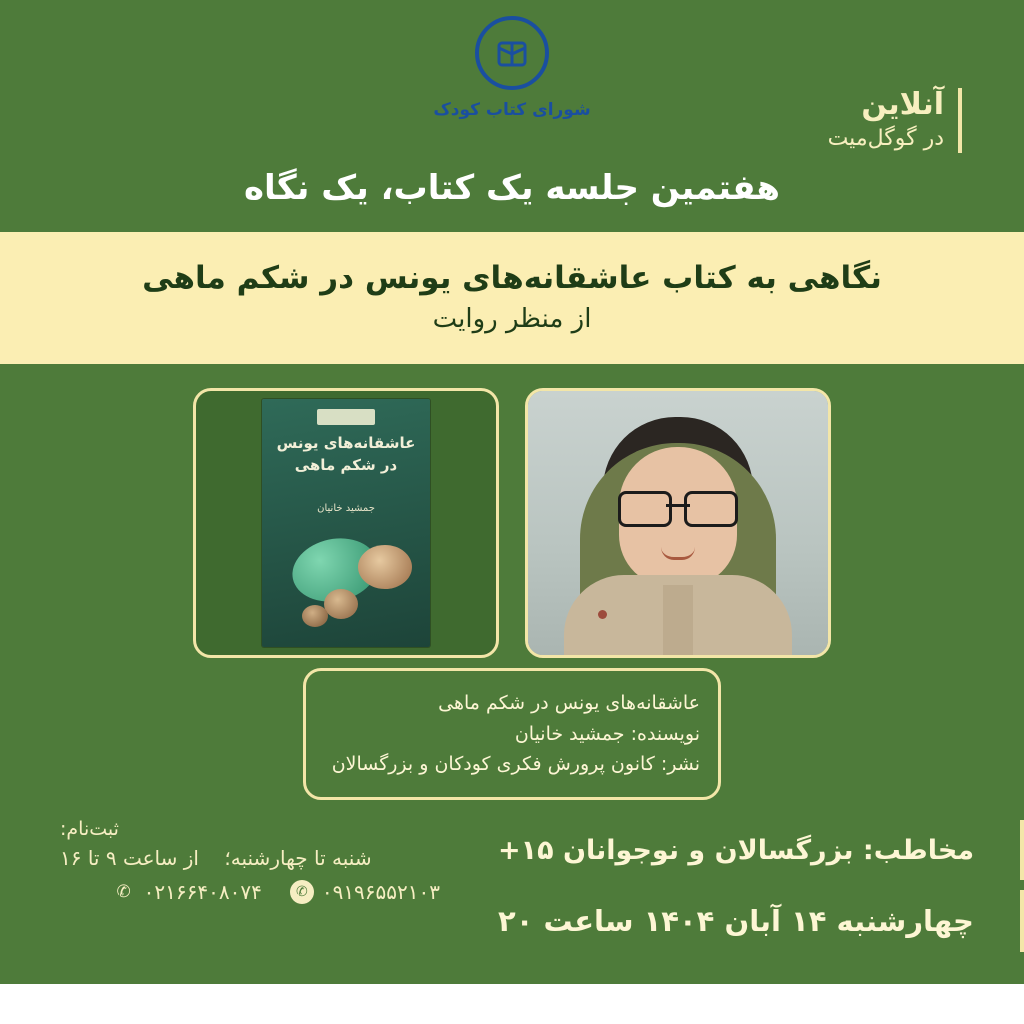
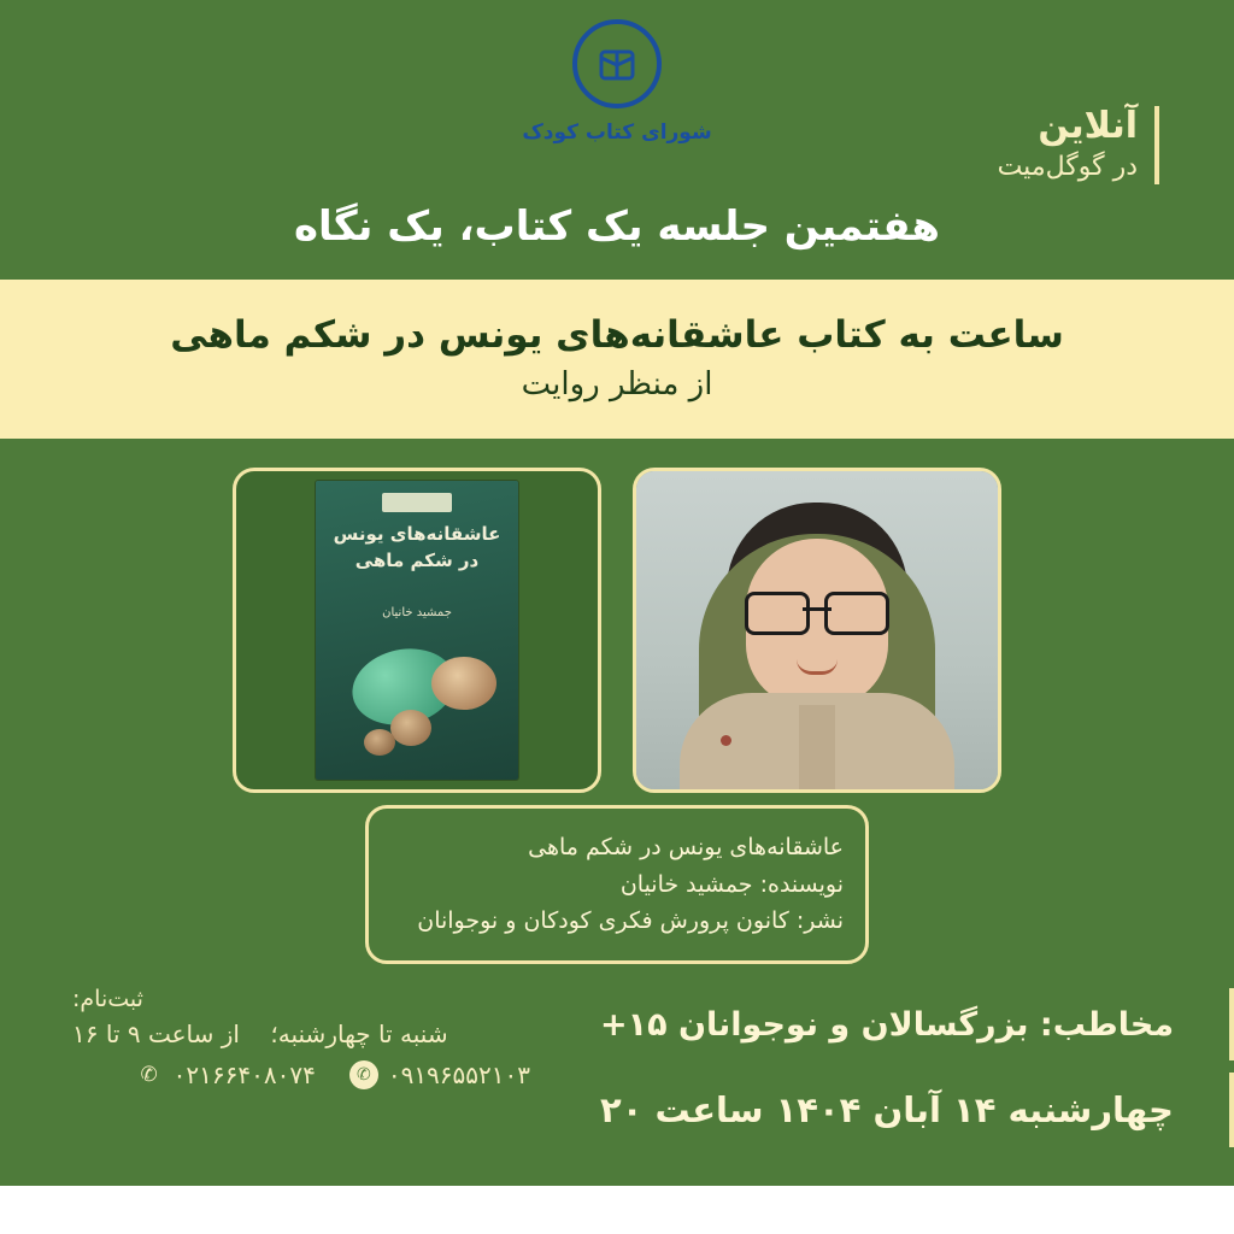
  شورای کتاب کودک
  آنلاین
  در گوگل‌میت
  هفتمین جلسه یک کتاب، یک نگاه
- نگاهی به کتاب عاشقانه‌های یونس در شکم ماهی
+ ساعت به کتاب عاشقانه‌های یونس در شکم ماهی
  از منظر روایت
  عاشقانههای یونس در شکم ماهی
  جمشید خانیان
  عاشقانه‌های یونس در شکم ماهی
  نویسنده: جمشید خانیان
- نشر: کانون پرورش فکری کودکان و بزرگسالان
+ نشر: کانون پرورش فکری کودکان و نوجوانان
  مخاطب: بزرگسالان و نوجوانان ۱۵+
  چهارشنبه ۱۴ آبان ۱۴۰۴ ساعت ۲۰
  ثبت‌نام:
  شنبه تا چهارشنبه؛ از ساعت ۹ تا ۱۶
  ✆
  ۰۹۱۹۶۵۵۲۱۰۳
  ✆
  ۰۲۱۶۶۴۰۸۰۷۴
